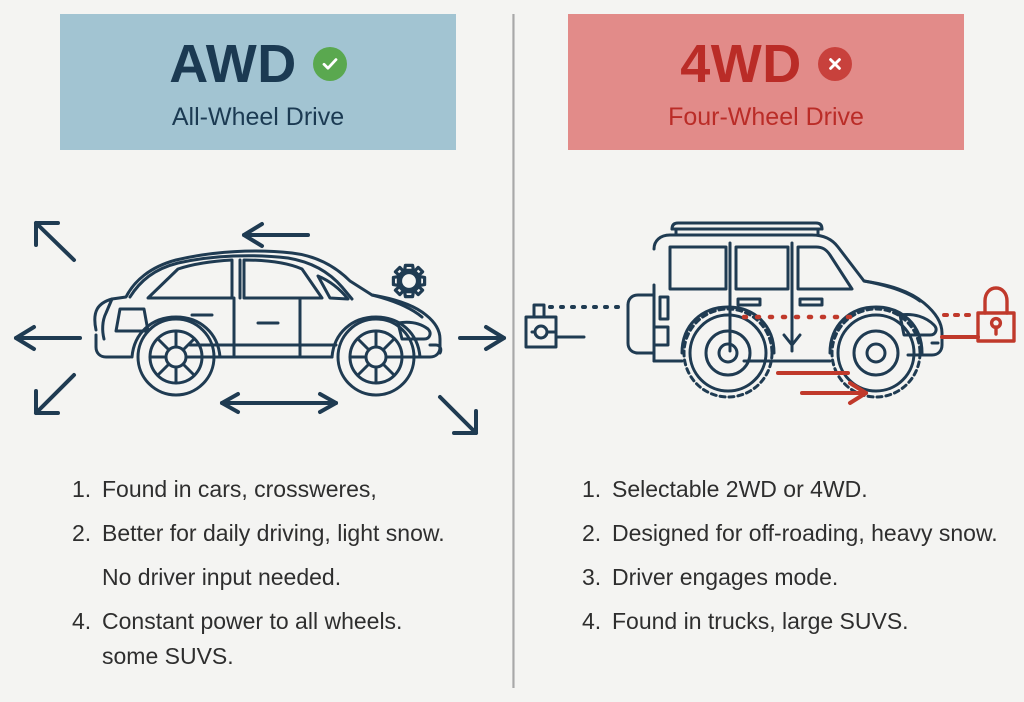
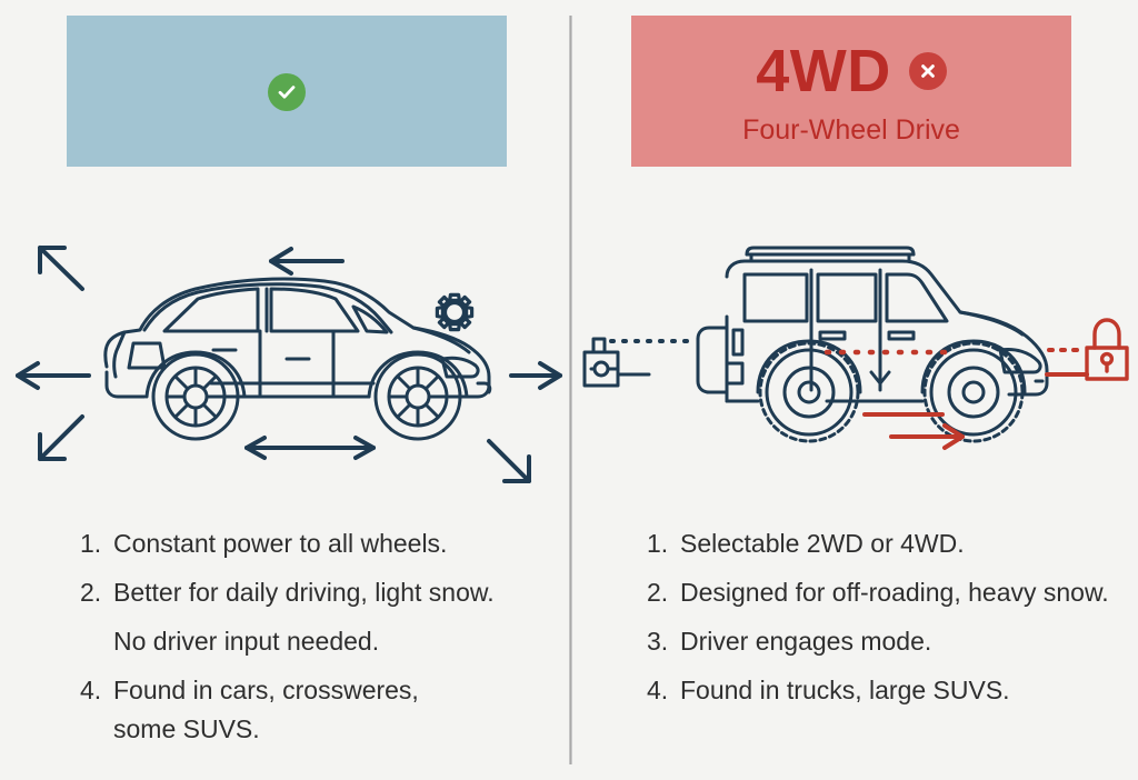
- AWD
- All-Wheel Drive
  1.
- Found in cars, crossweres,
+ Constant power to all wheels.
  2.
  Better for daily driving, light snow.
  No driver input needed.
  4.
- Constant power to all wheels.
+ Found in cars, crossweres,
  some SUVS.
  4WD
  Four-Wheel Drive
  1.
  Selectable 2WD or 4WD.
  2.
  Designed for off-roading, heavy snow.
  3.
  Driver engages mode.
  4.
  Found in trucks, large SUVS.
